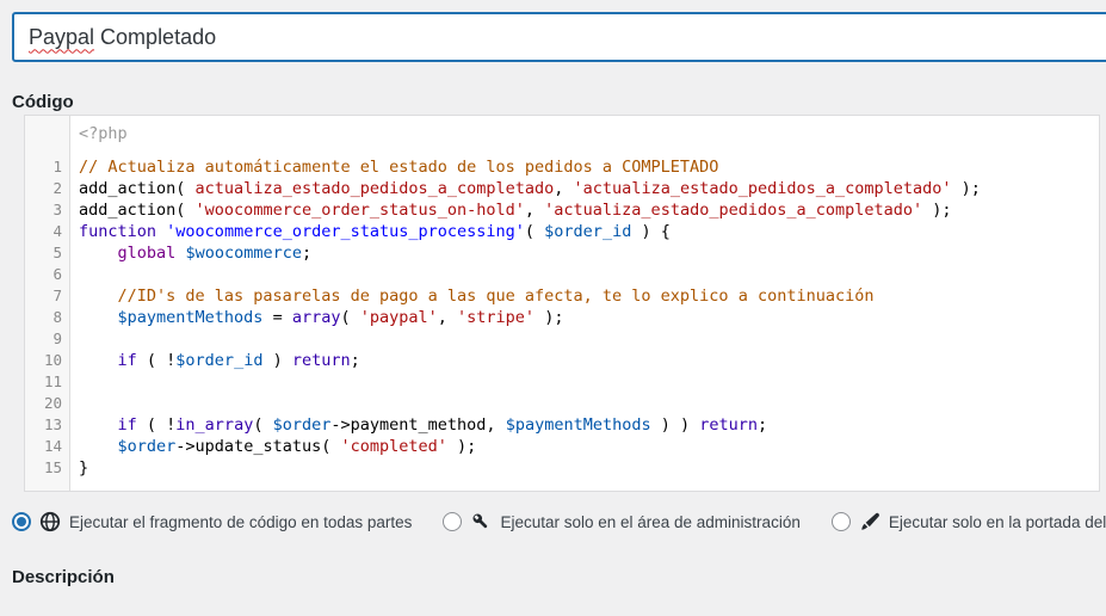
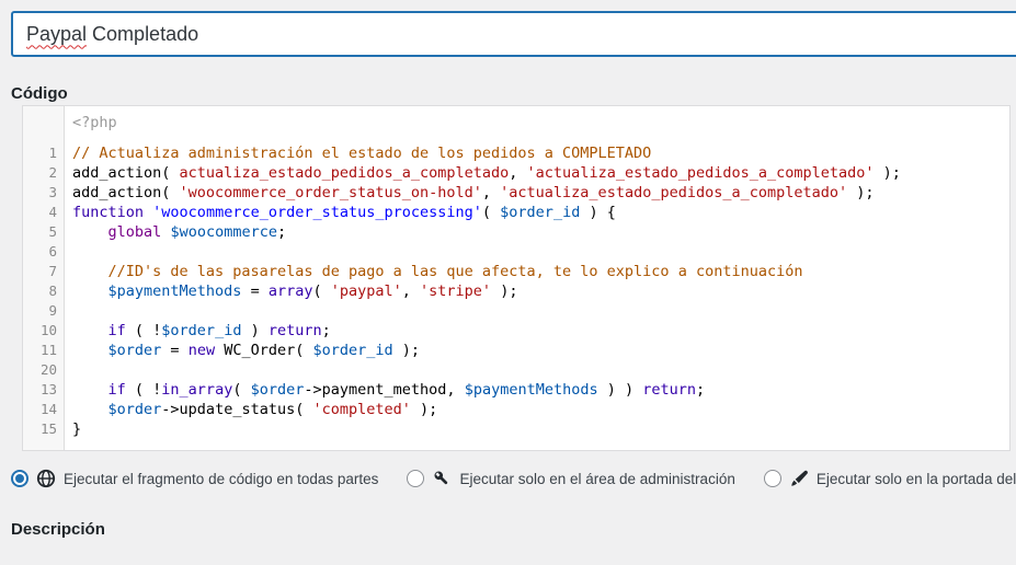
  Paypal
  Completado
  Código
  <?php
  1
- // Actualiza automáticamente el estado de los pedidos a COMPLETADO
+ // Actualiza administración el estado de los pedidos a COMPLETADO
  2
  add_action( actualiza_estado_pedidos_a_completado, 'actualiza_estado_pedidos_a_completado' );
  3
  add_action( 'woocommerce_order_status_on-hold', 'actualiza_estado_pedidos_a_completado' );
  4
  function 'woocommerce_order_status_processing'( $order_id ) {
  5
  global $woocommerce;
  6
  7
  //ID's de las pasarelas de pago a las que afecta, te lo explico a continuación
  8
  $paymentMethods = array( 'paypal', 'stripe' );
  9
  10
  if ( !$order_id ) return;
  11
+ $order = new WC_Order( $order_id );
  20
  13
  if ( !in_array( $order->payment_method, $paymentMethods ) ) return;
  14
  $order->update_status( 'completed' );
  15
  }
  Ejecutar el fragmento de código en todas partes
  Ejecutar solo en el área de administración
  Ejecutar solo en la portada del
  Descripción
